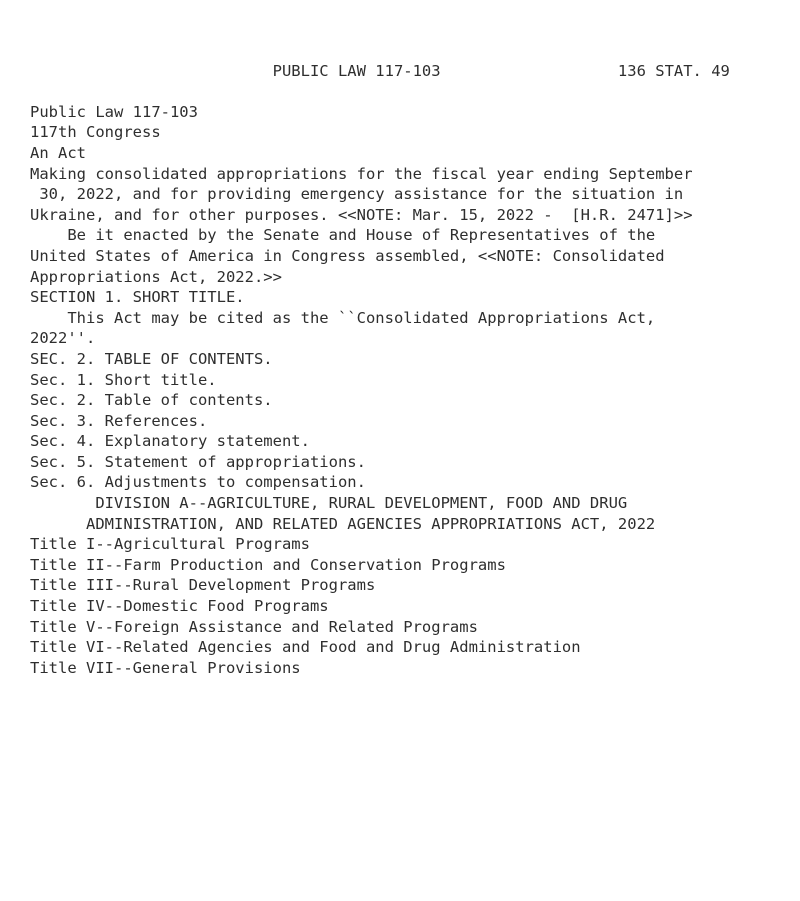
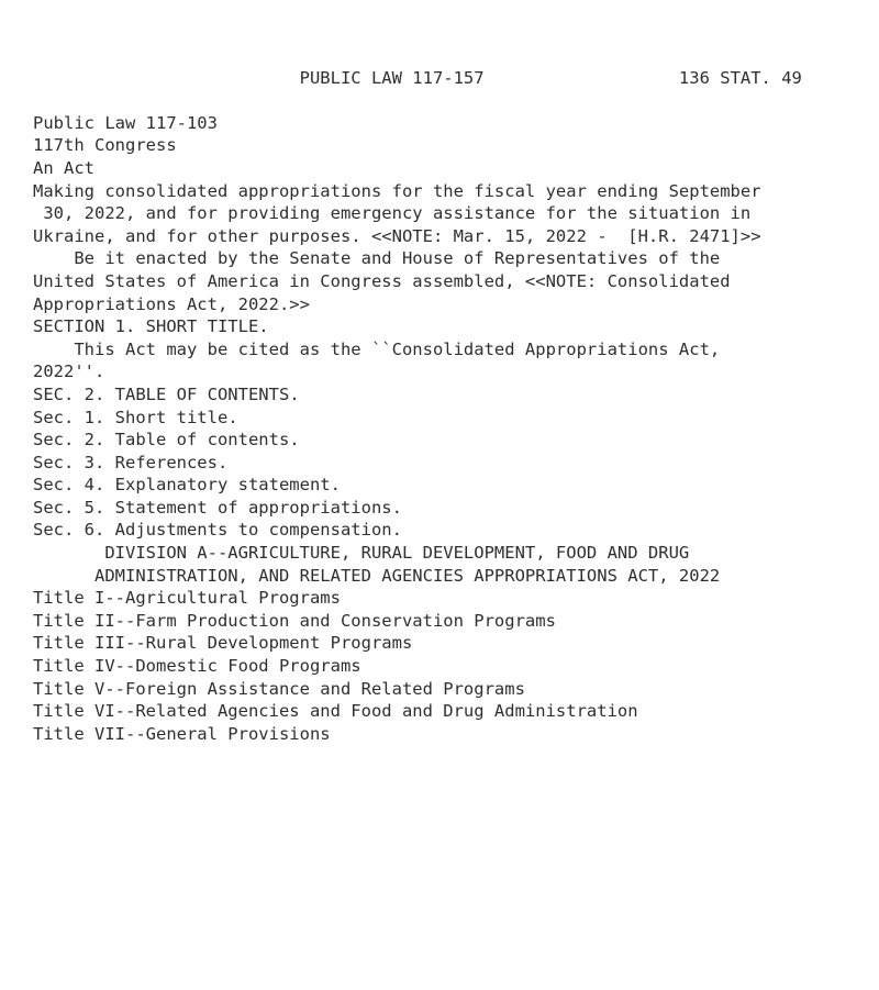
- PUBLIC LAW 117-103 136 STAT. 49
+ PUBLIC LAW 117-157 136 STAT. 49
  Public Law 117-103
  117th Congress
  An Act
  Making consolidated appropriations for the fiscal year ending September
  30, 2022, and for providing emergency assistance for the situation in
  Ukraine, and for other purposes. <<NOTE: Mar. 15, 2022 - [H.R. 2471]>>
  Be it enacted by the Senate and House of Representatives of the
  United States of America in Congress assembled, <<NOTE: Consolidated
  Appropriations Act, 2022.>>
  SECTION 1. SHORT TITLE.
  This Act may be cited as the ``Consolidated Appropriations Act,
  2022''.
  SEC. 2. TABLE OF CONTENTS.
  Sec. 1. Short title.
  Sec. 2. Table of contents.
  Sec. 3. References.
  Sec. 4. Explanatory statement.
  Sec. 5. Statement of appropriations.
  Sec. 6. Adjustments to compensation.
  DIVISION A--AGRICULTURE, RURAL DEVELOPMENT, FOOD AND DRUG
  ADMINISTRATION, AND RELATED AGENCIES APPROPRIATIONS ACT, 2022
  Title I--Agricultural Programs
  Title II--Farm Production and Conservation Programs
  Title III--Rural Development Programs
  Title IV--Domestic Food Programs
  Title V--Foreign Assistance and Related Programs
  Title VI--Related Agencies and Food and Drug Administration
  Title VII--General Provisions
